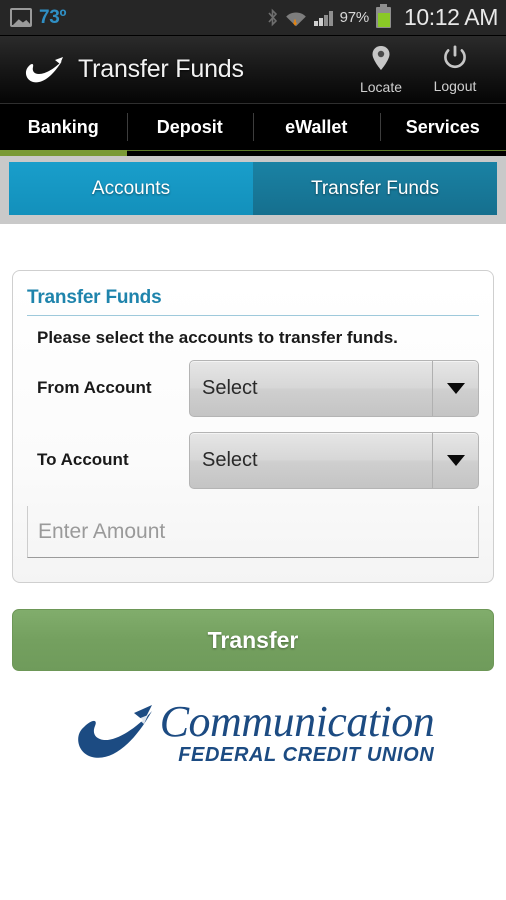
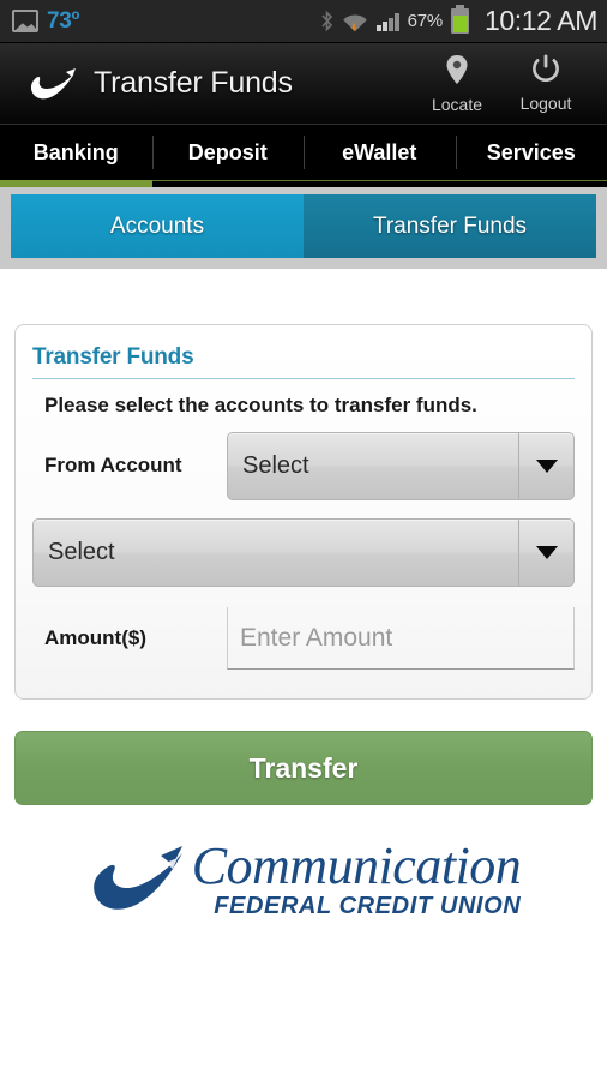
  73º
- 97%
+ 67%
  10:12 AM
  Transfer Funds
  Locate
  Logout
  Banking
  Deposit
  eWallet
  Services
  Accounts
  Transfer Funds
  Transfer Funds
  Please select the accounts to transfer funds.
  From Account
  Select
- To Account
  Select
+ Amount($)
  Enter Amount
  Transfer
  Communication
  FEDERAL CREDIT UNION
